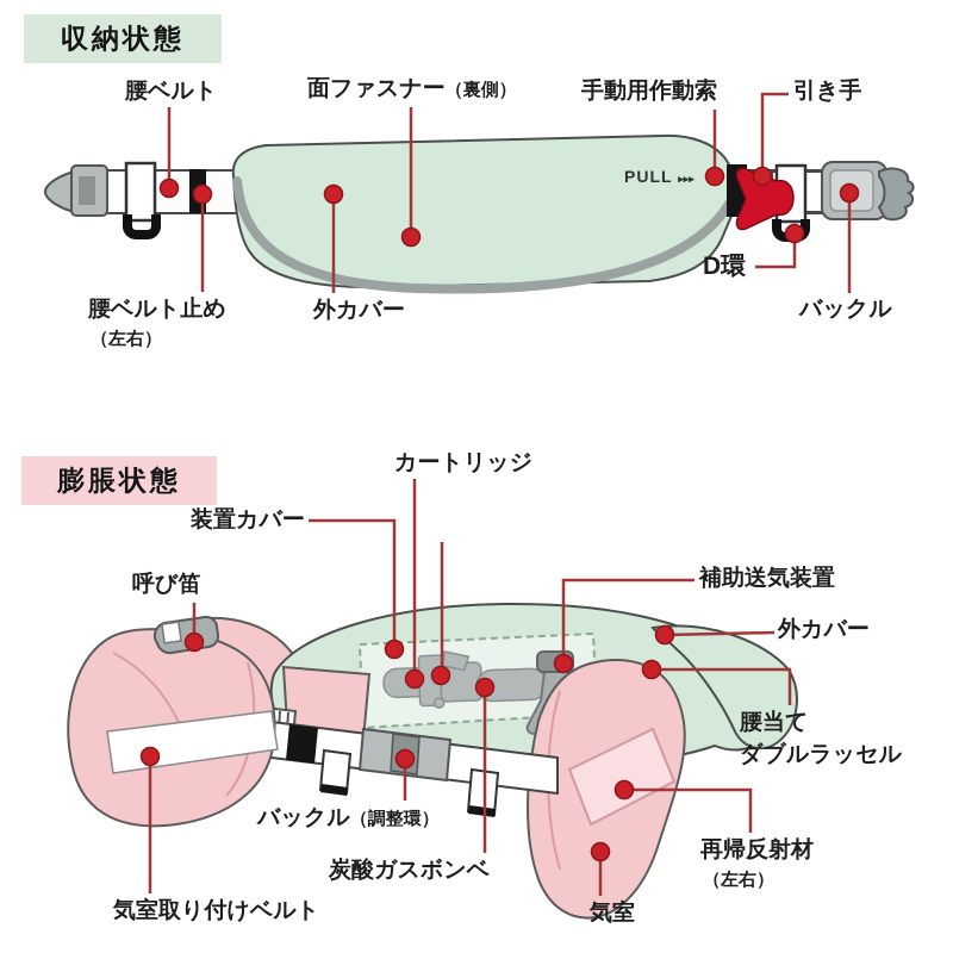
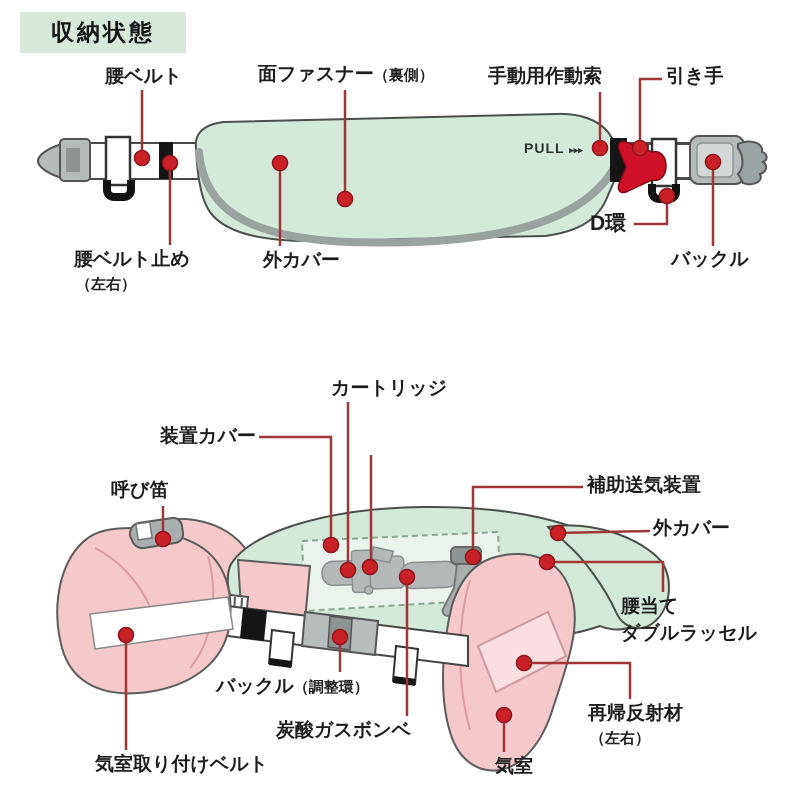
  収納状態
  腰ベルト
  面ファスナー（裏側）
  手動用作動索
  引き手
  PULL ▸▸▸
  腰ベルト止め
  （左右）
  外カバー
  D環
  バックル
- 膨脹状態
  カートリッジ
  装置カバー
  補助送気装置
  外カバー
  呼び笛
  腰当て
  ダブルラッセル
  バックル（調整環）
  炭酸ガスボンベ
  再帰反射材
  （左右）
  気室取り付けベルト
  気室
